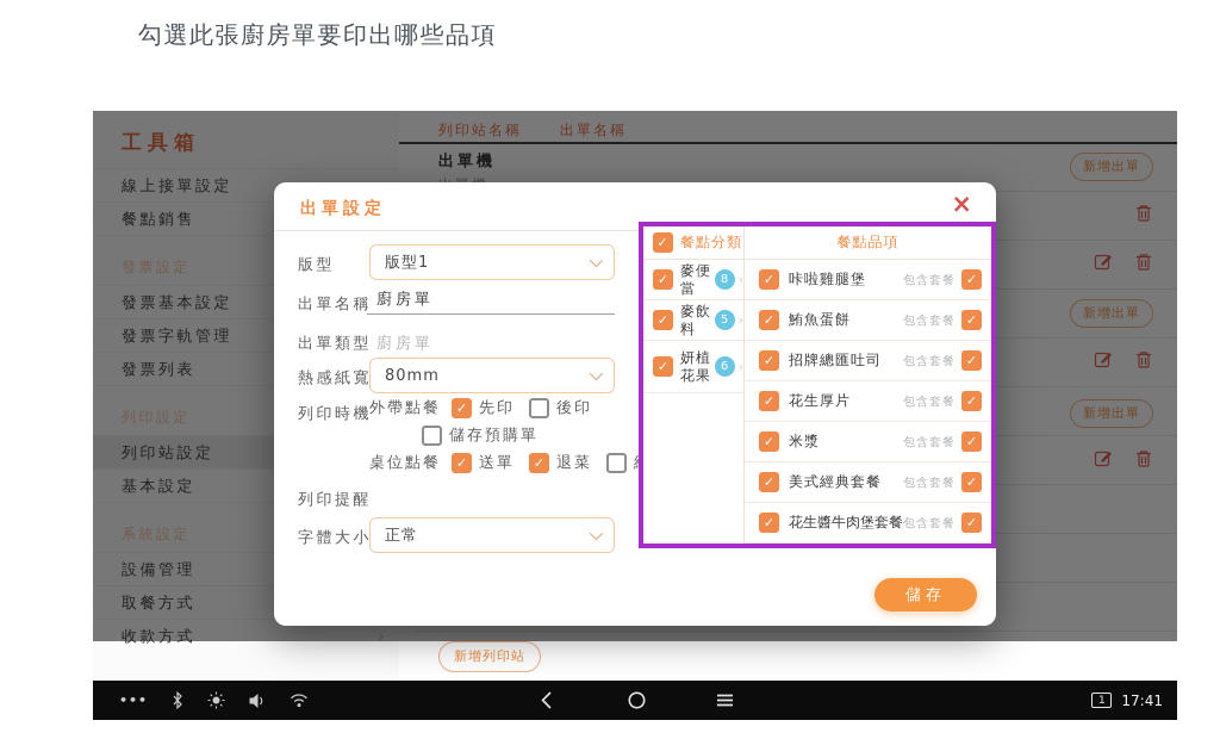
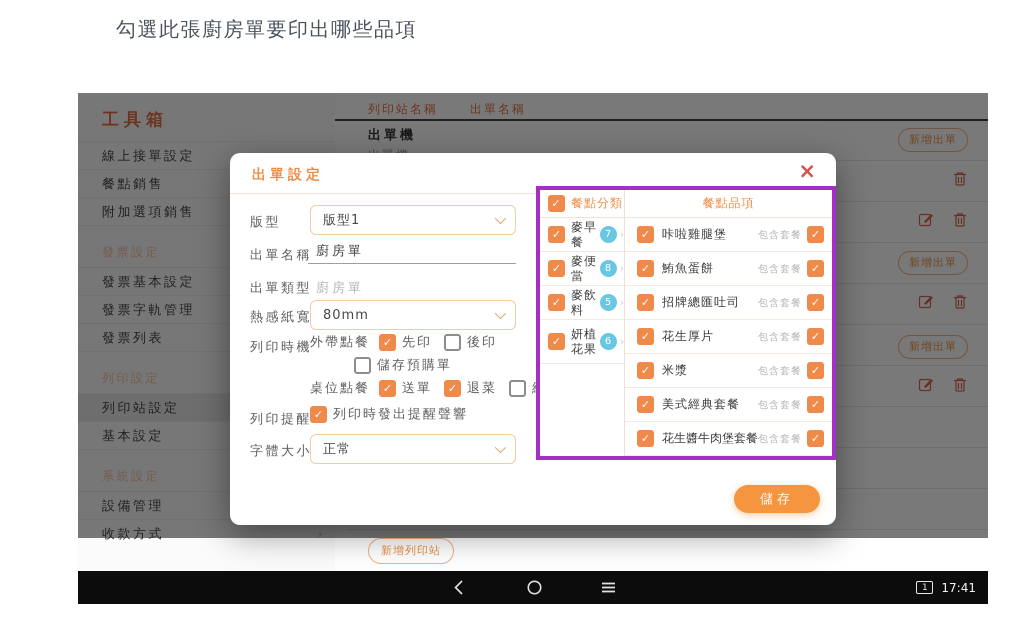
  勾選此張廚房單要印出哪些品項
  列印站名稱
  出單名稱
  出單機
  新增出單
  新增出單
  新增出單
  新增列印站
  工具箱
  線上接單設定
  餐點銷售
+ 附加選項銷售
  發票設定
  發票基本設定
  發票字軌管理
  發票列表
  列印設定
  列印站設定
  基本設定
  系統設定
  設備管理
- 取餐方式
  收款方式
- •••
  1
  17:41
  出單設定
  ×
  版型
  版型1
  出單名稱
  廚房單
  出單類型
  廚房單
  熱感紙寬
  80mm
  列印時機
  外帶點餐
  先印
  後印
  儲存預購單
  桌位點餐
  送單
  退菜
  列印提醒
+ 列印時發出提醒聲響
  字體大小
  正常
  餐點分類
+ 麥早餐
+ 7
  麥便當
  8
  麥飲料
  5
  妍植花果
  6
  餐點品項
  咔啦雞腿堡
  包含套餐
  鮪魚蛋餅
  包含套餐
  招牌總匯吐司
  包含套餐
  花生厚片
  包含套餐
  米漿
  包含套餐
  美式經典套餐
  包含套餐
  花生醬牛肉堡套餐
  包含套餐
  儲存
